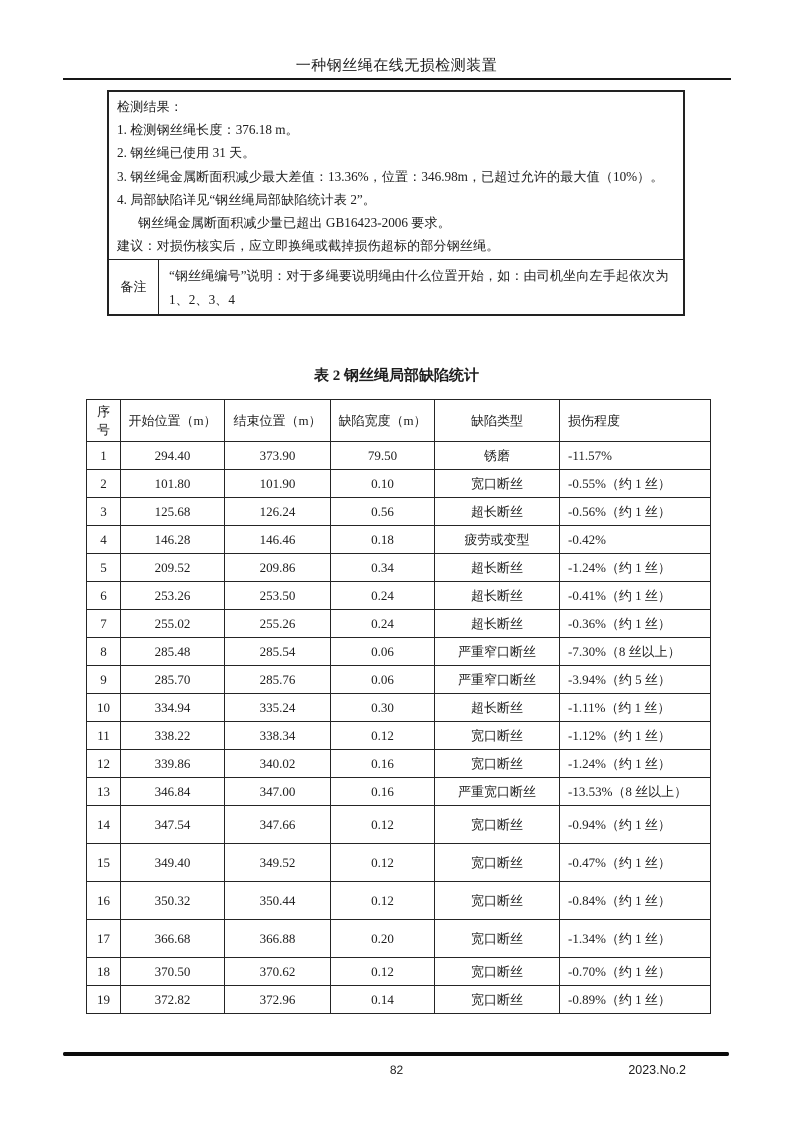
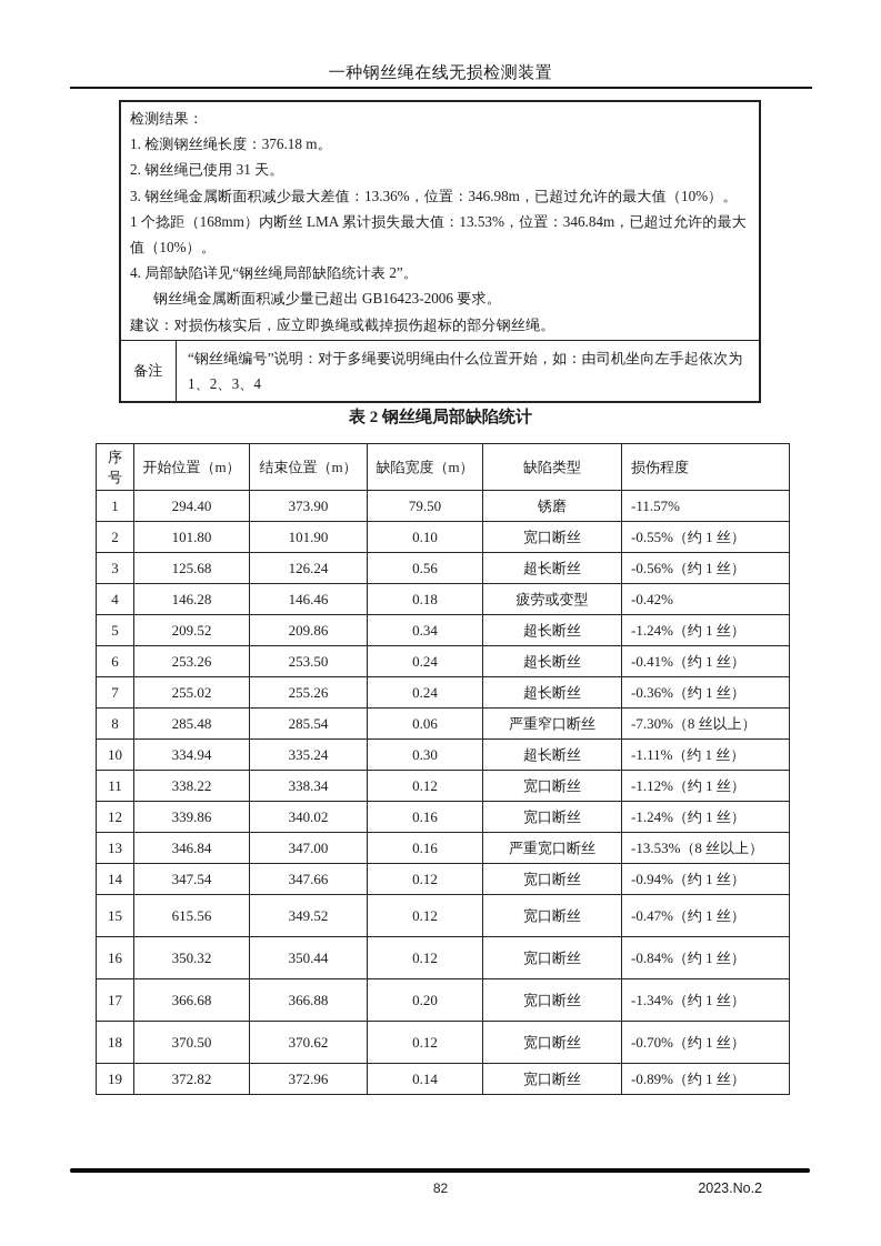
  一种钢丝绳在线无损检测装置
  检测结果：
  1. 检测钢丝绳长度：376.18 m。
  2. 钢丝绳已使用 31 天。
  3. 钢丝绳金属断面积减少最大差值：13.36%，位置：346.98m，已超过允许的最大值（10%）。
+ 1 个捻距（168mm）内断丝 LMA 累计损失最大值：13.53%，位置：346.84m，已超过允许的最大值（10%）。
  4. 局部缺陷详见“钢丝绳局部缺陷统计表 2”。
  钢丝绳金属断面积减少量已超出 GB16423-2006 要求。
  建议：对损伤核实后，应立即换绳或截掉损伤超标的部分钢丝绳。
  备注
  “钢丝绳编号”说明：对于多绳要说明绳由什么位置开始，如：由司机坐向左手起依次为 1、2、3、4
  表 2 钢丝绳局部缺陷统计
  序号	开始位置（m）	结束位置（m）	缺陷宽度（m）	缺陷类型	损伤程度
  1	294.40	373.90	79.50	锈磨	-11.57%
  2	101.80	101.90	0.10	宽口断丝	-0.55%（约 1 丝）
  3	125.68	126.24	0.56	超长断丝	-0.56%（约 1 丝）
  4	146.28	146.46	0.18	疲劳或变型	-0.42%
  5	209.52	209.86	0.34	超长断丝	-1.24%（约 1 丝）
  6	253.26	253.50	0.24	超长断丝	-0.41%（约 1 丝）
  7	255.02	255.26	0.24	超长断丝	-0.36%（约 1 丝）
  8	285.48	285.54	0.06	严重窄口断丝	-7.30%（8 丝以上）
- 9	285.70	285.76	0.06	严重窄口断丝	-3.94%（约 5 丝）
  10	334.94	335.24	0.30	超长断丝	-1.11%（约 1 丝）
  11	338.22	338.34	0.12	宽口断丝	-1.12%（约 1 丝）
  12	339.86	340.02	0.16	宽口断丝	-1.24%（约 1 丝）
  13	346.84	347.00	0.16	严重宽口断丝	-13.53%（8 丝以上）
  14	347.54	347.66	0.12	宽口断丝	-0.94%（约 1 丝）
- 15	349.40	349.52	0.12	宽口断丝	-0.47%（约 1 丝）
+ 15	615.56	349.52	0.12	宽口断丝	-0.47%（约 1 丝）
  16	350.32	350.44	0.12	宽口断丝	-0.84%（约 1 丝）
  17	366.68	366.88	0.20	宽口断丝	-1.34%（约 1 丝）
  18	370.50	370.62	0.12	宽口断丝	-0.70%（约 1 丝）
  19	372.82	372.96	0.14	宽口断丝	-0.89%（约 1 丝）
  82
  2023.No.2
